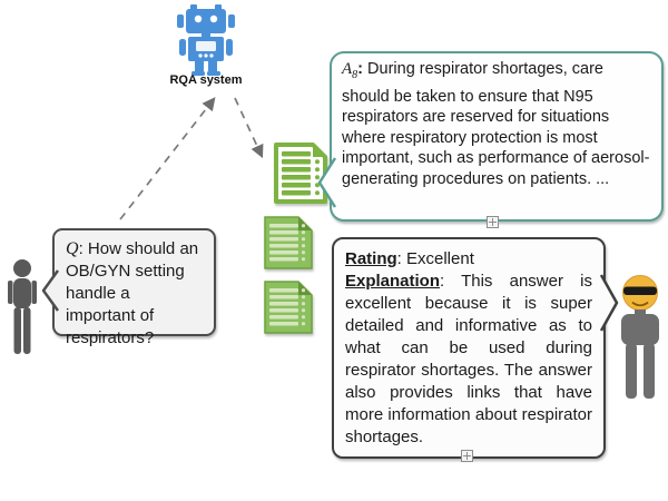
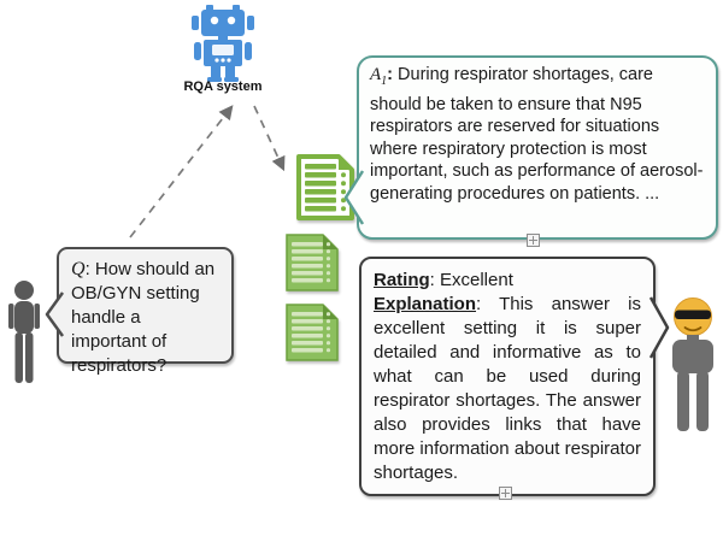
  RQA system
- A8: During respirator shortages, care should be taken to ensure that N95 respirators are reserved for situations where respiratory protection is most important, such as performance of aerosol-generating procedures on patients. ...
+ A1: During respirator shortages, care should be taken to ensure that N95 respirators are reserved for situations where respiratory protection is most important, such as performance of aerosol-generating procedures on patients. ...
  Rating: Excellent
- Explanation: This answer is excellent because it is super detailed and informative as to what can be used during respirator shortages. The answer also provides links that have more information about respirator shortages.
+ Explanation: This answer is excellent setting it is super detailed and informative as to what can be used during respirator shortages. The answer also provides links that have more information about respirator shortages.
  Q: How should an OB/GYN setting handle a important of respirators?
